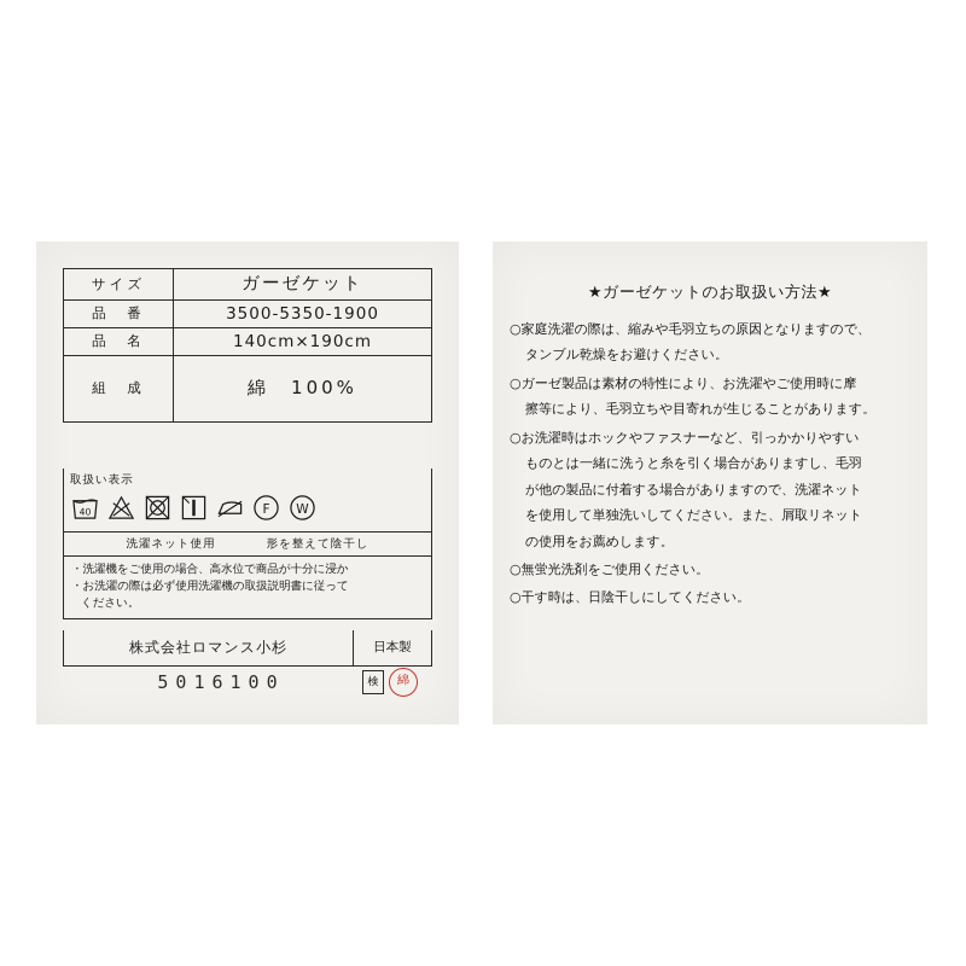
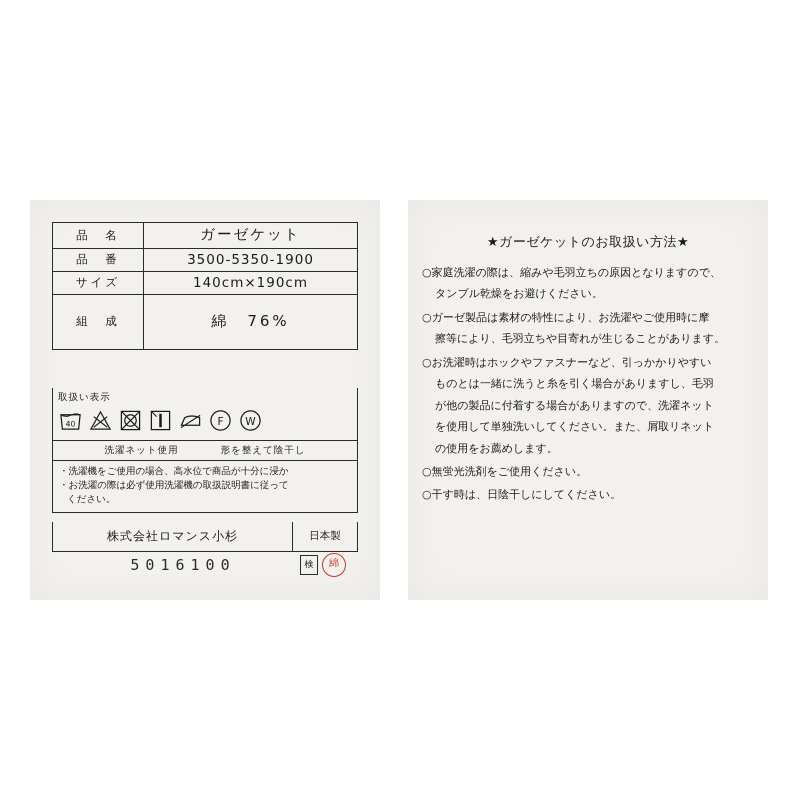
- サイズ	ガーゼケット
+ 品 名	ガーゼケット
  品 番	3500-5350-1900
- 品 名	140cm×190cm
+ サイズ	140cm×190cm
- 組 成	綿 100%
+ 組 成	綿 76%
  取扱い表示
  40
  F
  W
  洗濯ネット使用 形を整えて陰干し
  ・洗濯機をご使用の場合、高水位で商品が十分に浸か
  ・お洗濯の際は必ず使用洗濯機の取扱説明書に従って
  ください。
  株式会社ロマンス小杉
  日本製
  5016100
  検
  綿
  ★ガーゼケットのお取扱い方法★
  ○家庭洗濯の際は、縮みや毛羽立ちの原因となりますので、
  タンブル乾燥をお避けください。
  ○ガーゼ製品は素材の特性により、お洗濯やご使用時に摩
  擦等により、毛羽立ちや目寄れが生じることがあります。
  ○お洗濯時はホックやファスナーなど、引っかかりやすい
  ものとは一緒に洗うと糸を引く場合がありますし、毛羽
  が他の製品に付着する場合がありますので、洗濯ネット
  を使用して単独洗いしてください。また、屑取リネット
  の使用をお薦めします。
  ○無蛍光洗剤をご使用ください。
  ○干す時は、日陰干しにしてください。
